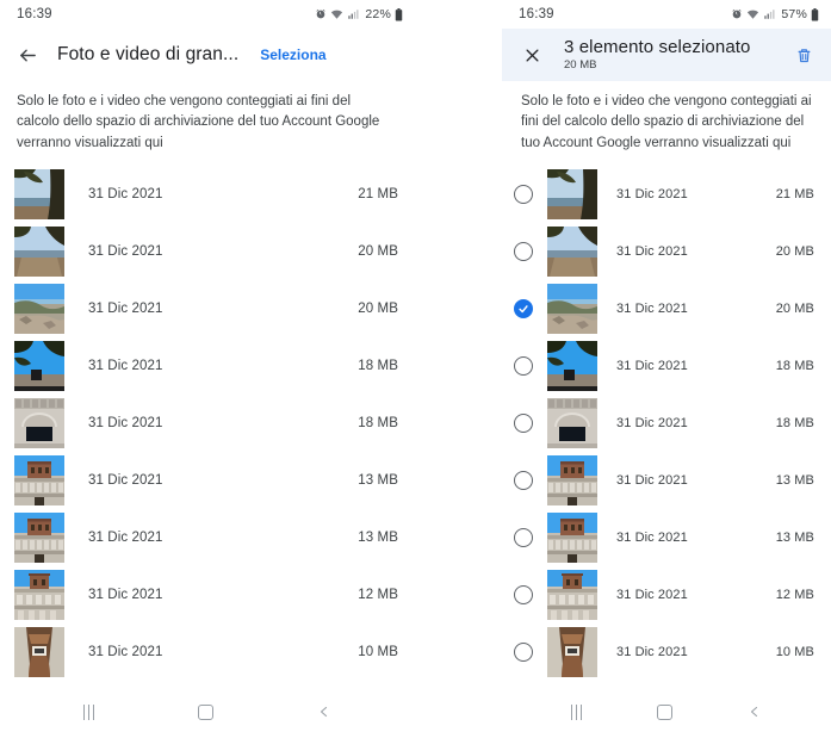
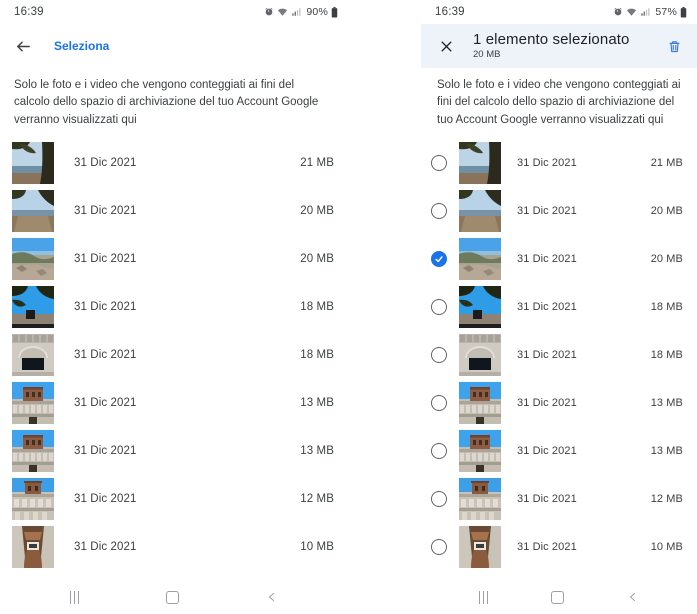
  16:39
- 22%
+ 90%
- Foto e video di gran...
  Seleziona
  Solo le foto e i video che vengono conteggiati ai fini del calcolo dello spazio di archiviazione del tuo Account Google verranno visualizzati qui
  31 Dic 2021
  21 MB
  31 Dic 2021
  20 MB
  31 Dic 2021
  20 MB
  31 Dic 2021
  18 MB
  31 Dic 2021
  18 MB
  31 Dic 2021
  13 MB
  31 Dic 2021
  13 MB
  31 Dic 2021
  12 MB
  31 Dic 2021
  10 MB
  16:39
  57%
- 3 elemento selezionato
+ 1 elemento selezionato
  20 MB
  Solo le foto e i video che vengono conteggiati ai fini del calcolo dello spazio di archiviazione del tuo Account Google verranno visualizzati qui
  31 Dic 2021
  21 MB
  31 Dic 2021
  20 MB
  31 Dic 2021
  20 MB
  31 Dic 2021
  18 MB
  31 Dic 2021
  18 MB
  31 Dic 2021
  13 MB
  31 Dic 2021
  13 MB
  31 Dic 2021
  12 MB
  31 Dic 2021
  10 MB
